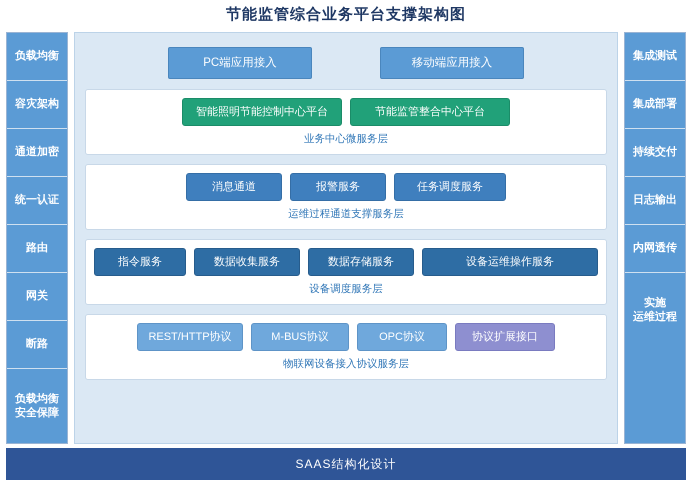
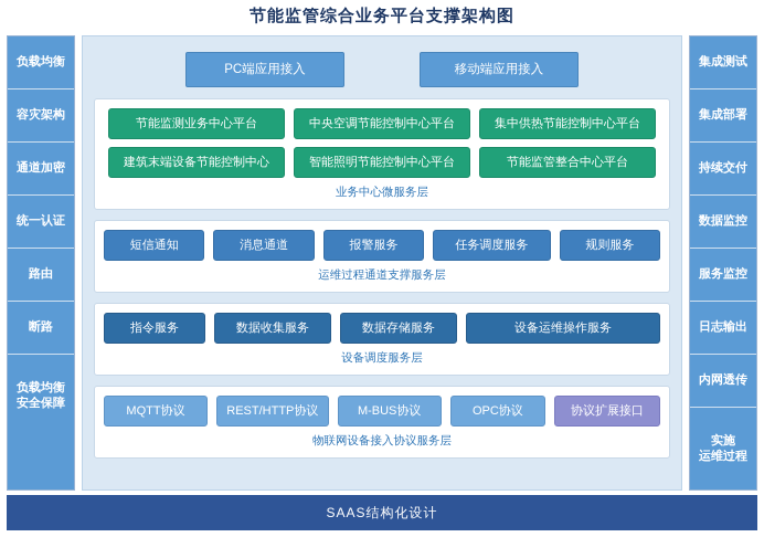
  节能监管综合业务平台支撑架构图
  负载均衡
  容灾架构
  通道加密
  统一认证
  路由
- 网关
  断路
  负载均衡
  安全保障
  集成测试
  集成部署
  持续交付
+ 数据监控
+ 服务监控
  日志输出
  内网透传
  实施
  运维过程
  PC端应用接入
  移动端应用接入
+ 节能监测业务中心平台
+ 中央空调节能控制中心平台
+ 集中供热节能控制中心平台
+ 建筑末端设备节能控制中心
  智能照明节能控制中心平台
  节能监管整合中心平台
  业务中心微服务层
+ 短信通知
  消息通道
  报警服务
  任务调度服务
+ 规则服务
  运维过程通道支撑服务层
  指令服务
  数据收集服务
  数据存储服务
  设备运维操作服务
  设备调度服务层
+ MQTT协议
  REST/HTTP协议
  M-BUS协议
  OPC协议
  协议扩展接口
  物联网设备接入协议服务层
  SAAS结构化设计
